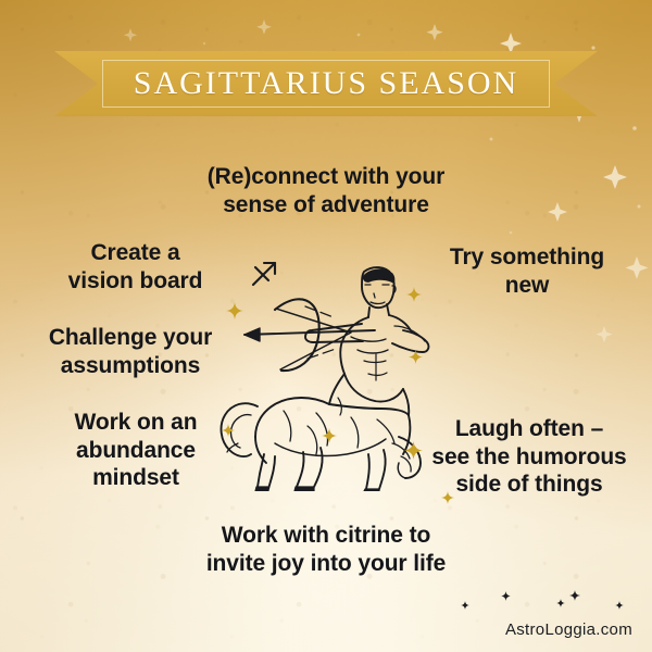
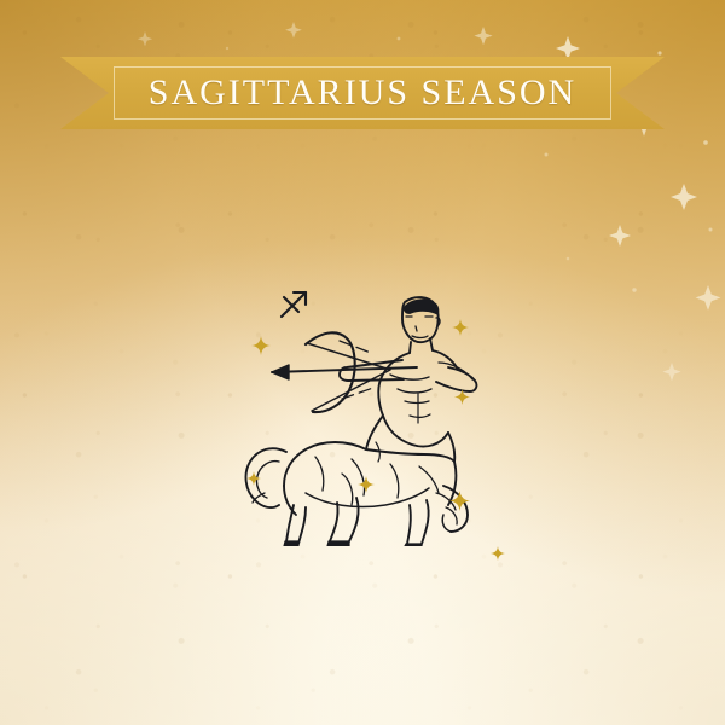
  SAGITTARIUS SEASON
- (Re)connect with your
- sense of adventure
- Create a
- vision board
- Challenge your
- assumptions
- Work on an
- abundance
- mindset
- Try something
- new
- Laugh often –
- see the humorous
- side of things
- Work with citrine to
- invite joy into your life
- AstroLoggia.com
